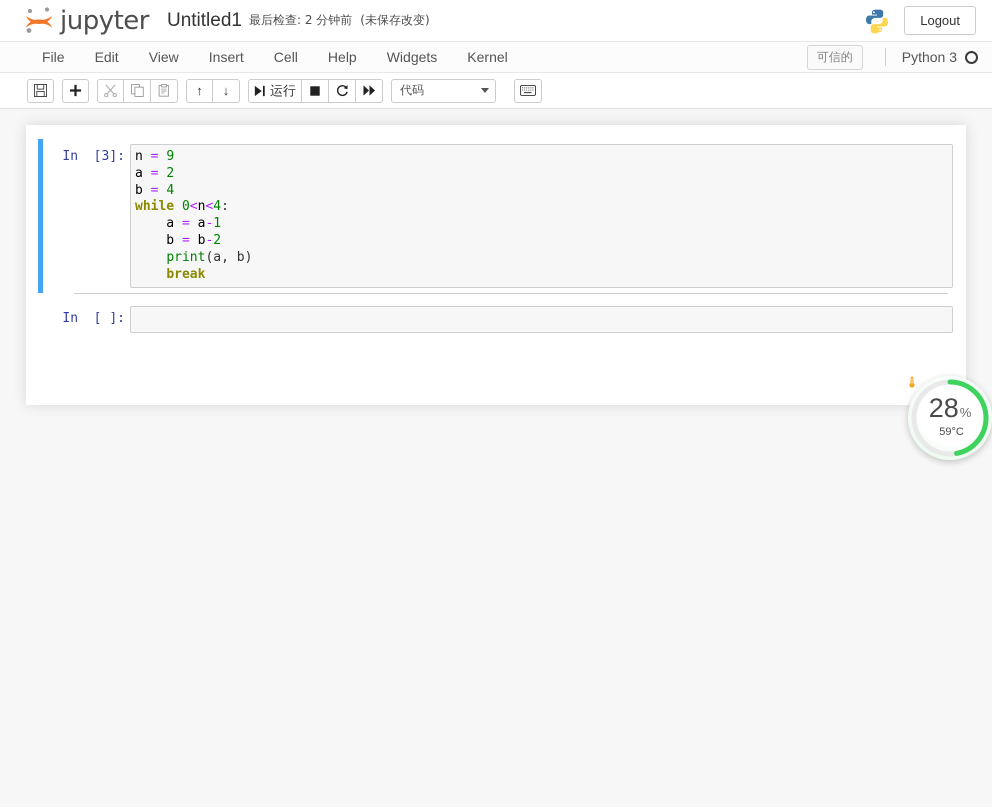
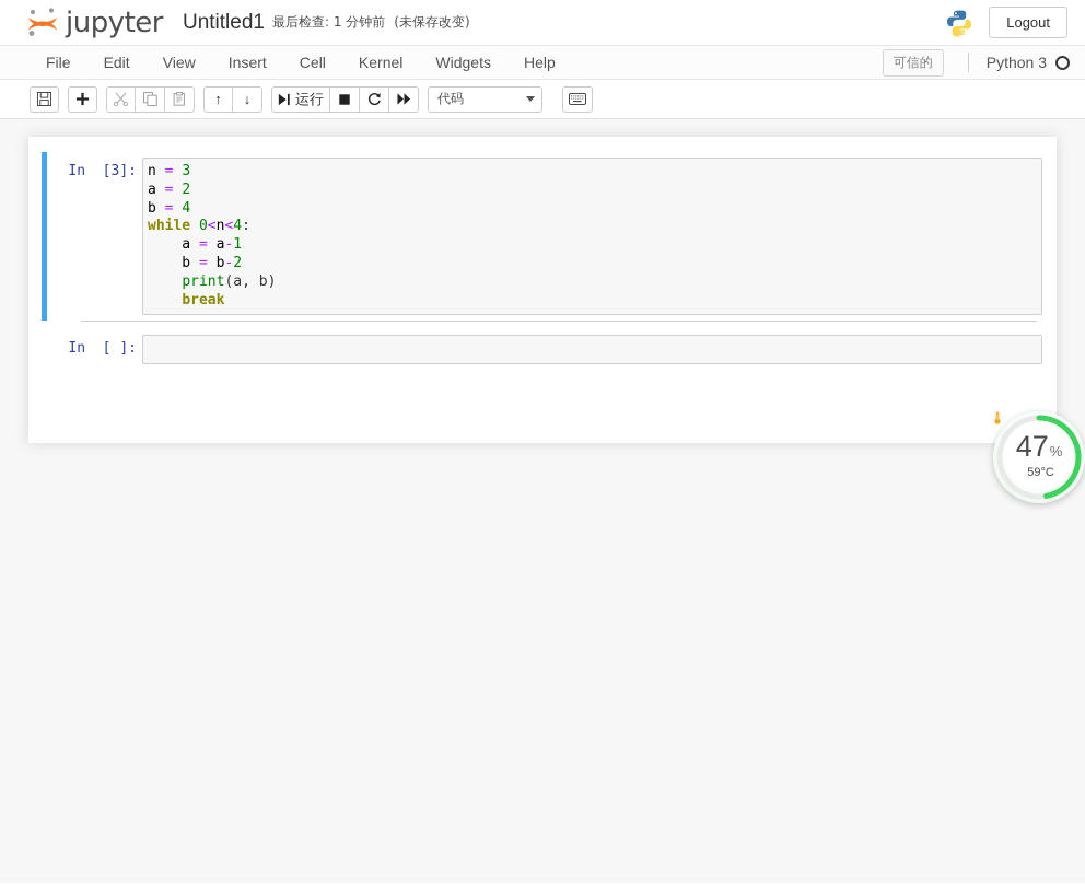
  jupyter
  Untitled1
- 最后检查: 2 分钟前
+ 最后检查: 1 分钟前
  (未保存改变)
  Logout
  File
  Edit
  View
  Insert
  Cell
- Help
+ Kernel
  Widgets
- Kernel
+ Help
  可信的
  Python 3
  ↑
  ↓
  运行
  代码
  In [3]:
- n = 9 a = 2 b = 4 while 0<n<4: a = a-1 b = b-2 print(a, b) break
+ n = 3 a = 2 b = 4 while 0<n<4: a = a-1 b = b-2 print(a, b) break
  In [ ]:
- 28
+ 47
  %
  59°C
